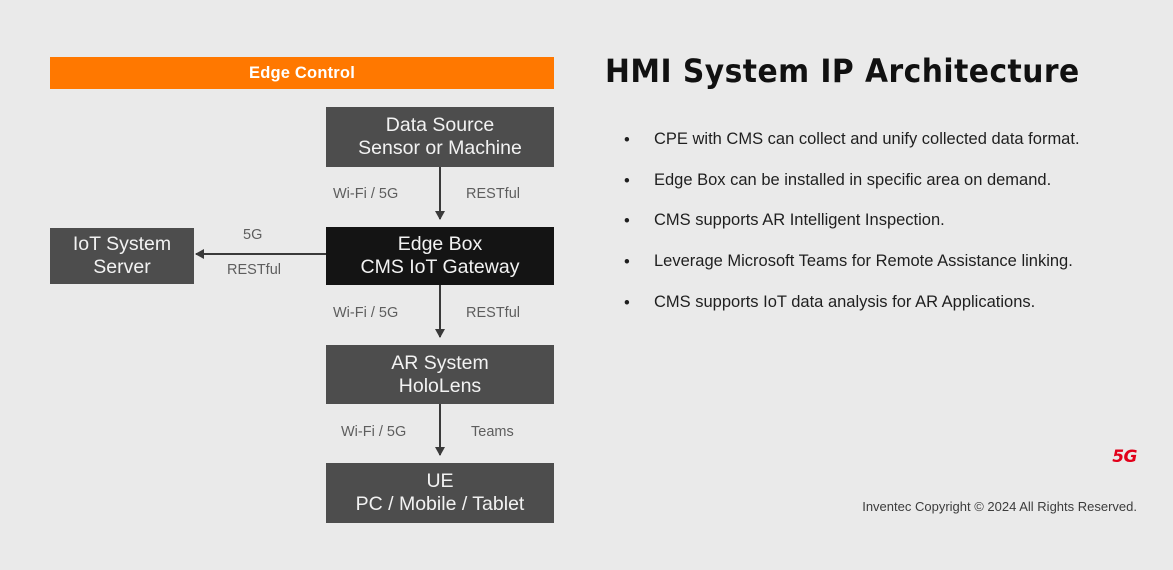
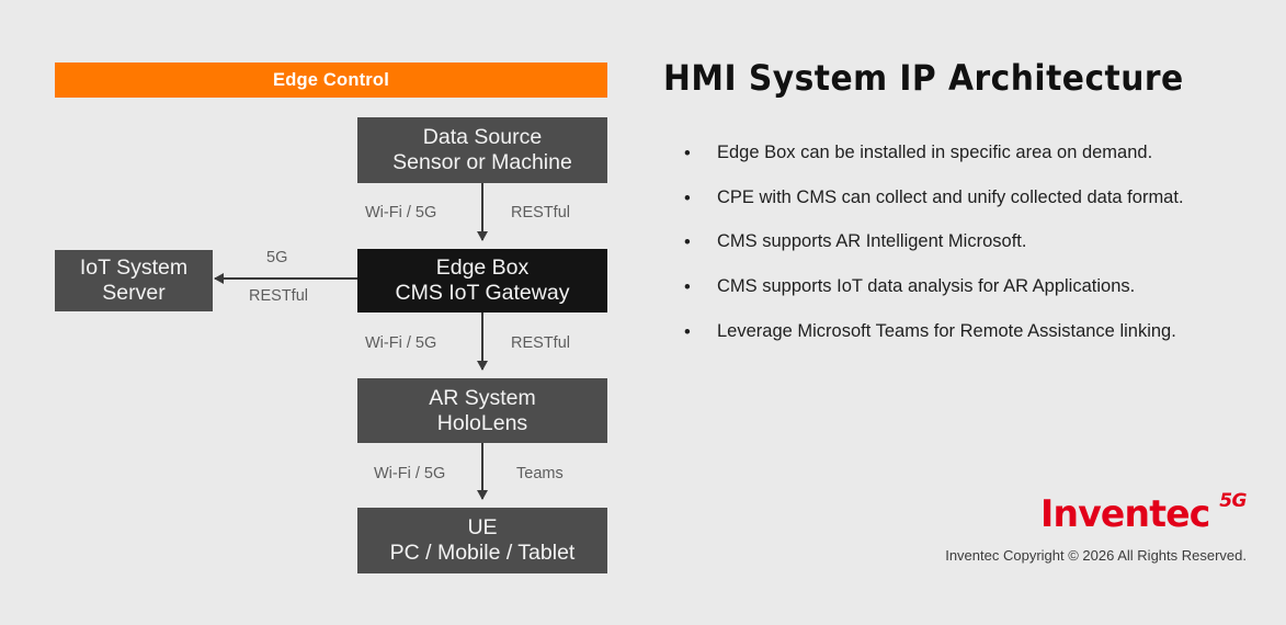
  Edge Control
  Data Source
  Sensor or Machine
  Wi-Fi / 5G
  RESTful
  Edge Box
  CMS IoT Gateway
  IoT System
  Server
  5G
  RESTful
  Wi-Fi / 5G
  RESTful
  AR System
  HoloLens
  Wi-Fi / 5G
  Teams
  UE
  PC / Mobile / Tablet
  HMI System IP Architecture
  •
- CPE with CMS can collect and unify collected data format.
+ Edge Box can be installed in specific area on demand.
  •
- Edge Box can be installed in specific area on demand.
+ CPE with CMS can collect and unify collected data format.
  •
- CMS supports AR Intelligent Inspection.
+ CMS supports AR Intelligent Microsoft.
  •
- Leverage Microsoft Teams for Remote Assistance linking.
+ CMS supports IoT data analysis for AR Applications.
  •
- CMS supports IoT data analysis for AR Applications.
+ Leverage Microsoft Teams for Remote Assistance linking.
+ Inventec
  5G
- Inventec Copyright © 2024 All Rights Reserved.
+ Inventec Copyright © 2026 All Rights Reserved.
